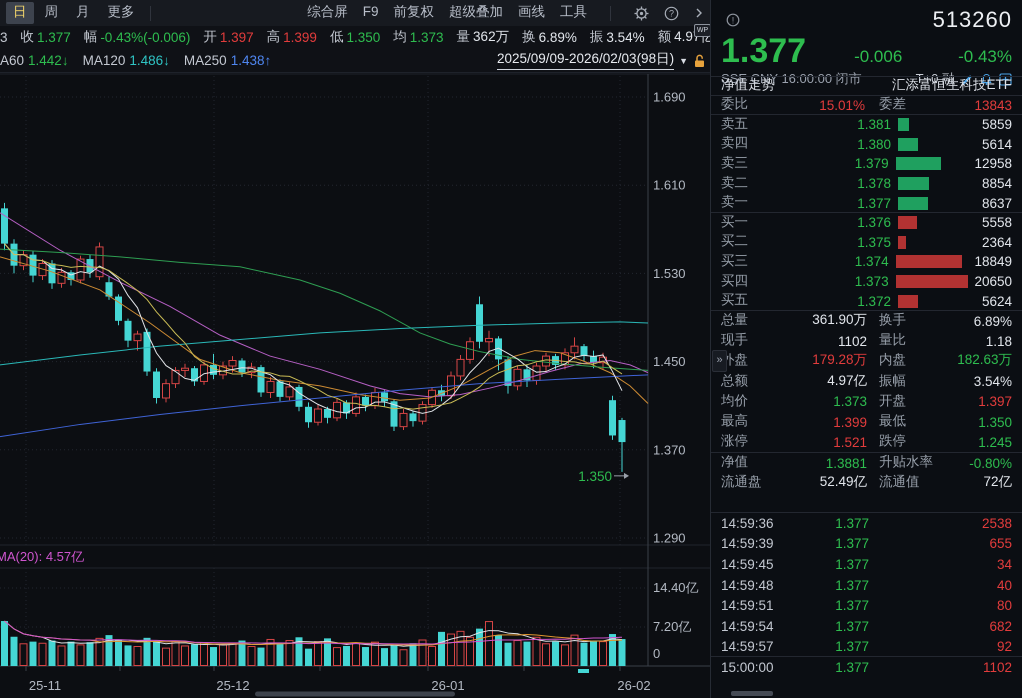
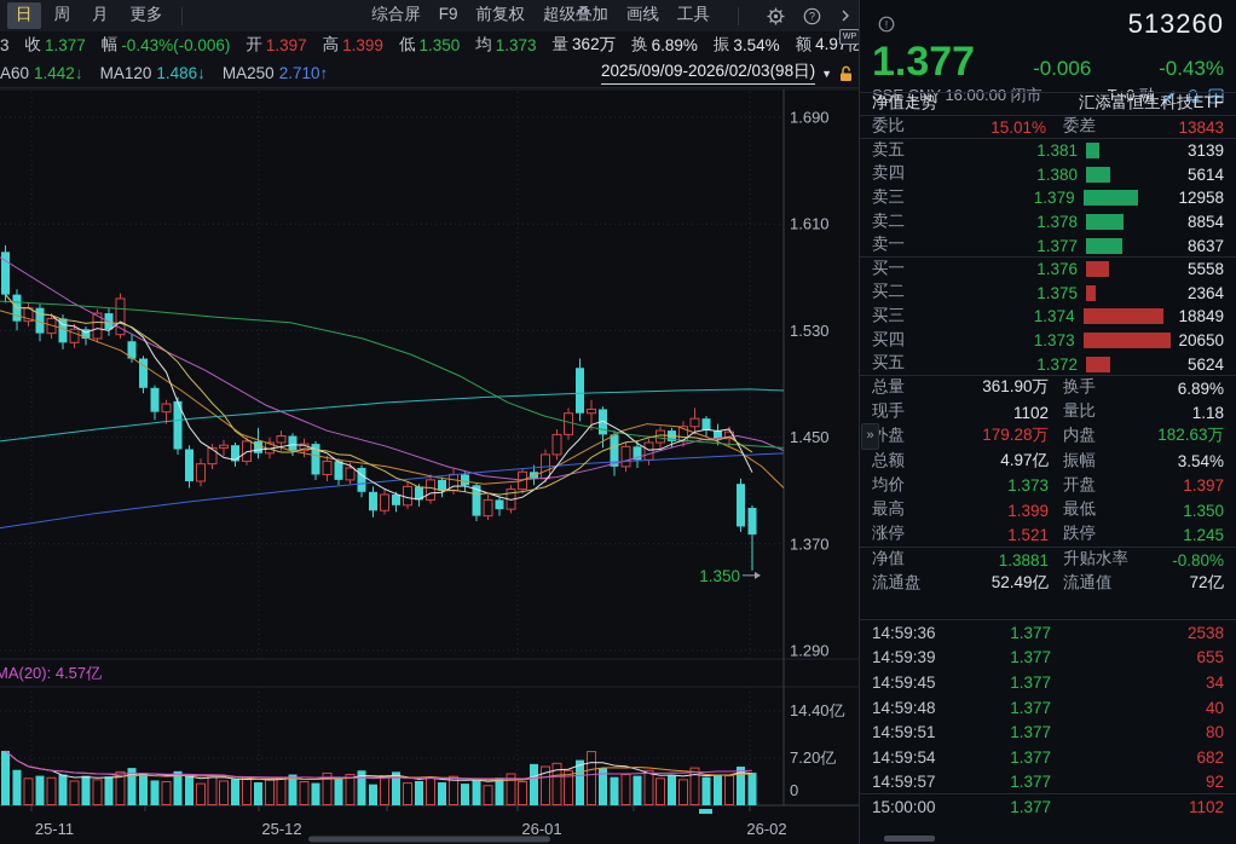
  日
  周
  月
  更多
  综合屏
  F9
  前复权
  超级叠加
  画线
  工具
  ?
  3
  收
  1.377
  幅
  -0.43%(-0.006)
  开
  1.397
  高
  1.399
  低
  1.350
  均
  1.373
  量
  362万
  换
  6.89%
  振
  3.54%
  额
  A60
  1.442↓
  MA120
  1.486↓
  MA250
- 1.438↑
+ 2.710↑
  2025/09/09-2026/02/03(98日)
  ▼
  1.690
  1.610
  1.530
  1.450
  1.370
  1.290
  14.40亿
  7.20亿
  0
  MA(20): 4.57亿
  1.350
  25-11
  25-12
  26-01
  26-02
  !
  513260
  1.377
  -0.006
  -0.43%
  SSE CNY 16:00:00 闭市
  T+0 融
  净值走势
  汇添富恒生科技ETF
  委比
  15.01%
  委差
  13843
  卖五
  1.381
- 5859
+ 3139
  卖四
  1.380
  5614
  卖三
  1.379
  12958
  卖二
  1.378
  8854
  卖一
  1.377
  8637
  买一
  1.376
  5558
  买二
  1.375
  2364
  买三
  1.374
  18849
  买四
  1.373
  20650
  买五
  1.372
  5624
  总量
  361.90万
  换手
  6.89%
  现手
  1102
  量比
  1.18
  外盘
  179.28万
  内盘
  182.63万
  总额
  4.97亿
  振幅
  3.54%
  均价
  1.373
  开盘
  1.397
  最高
  1.399
  最低
  1.350
  涨停
  1.521
  跌停
  1.245
  净值
  1.3881
  升贴水率
  -0.80%
  流通盘
  52.49亿
  流通值
  72亿
  14:59:36
  1.377
  2538
  14:59:39
  1.377
  655
  14:59:45
  1.377
  34
  14:59:48
  1.377
  40
  14:59:51
  1.377
  80
  14:59:54
  1.377
  682
  14:59:57
  1.377
  92
  15:00:00
  1.377
  1102
  »
